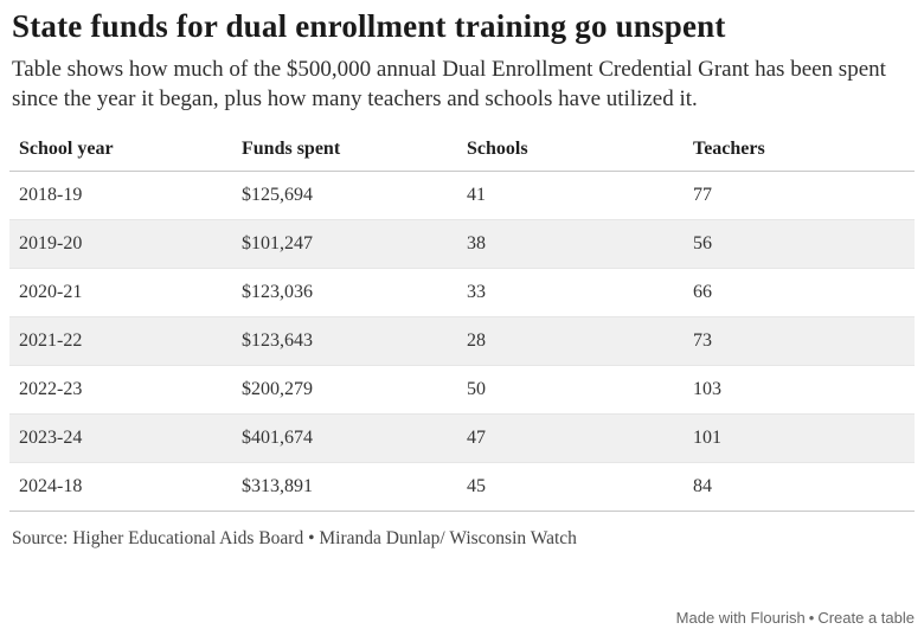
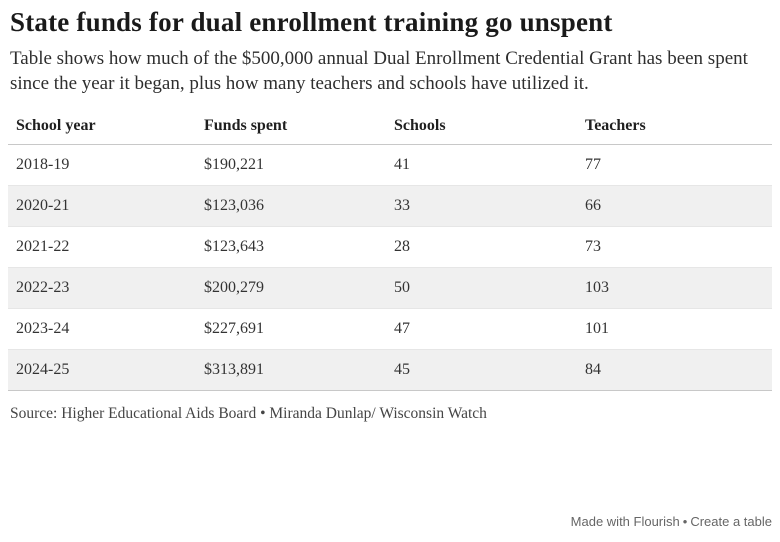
  State funds for dual enrollment training go unspent
  Table shows how much of the $500,000 annual Dual Enrollment Credential Grant has been spent since the year it began, plus how many teachers and schools have utilized it.
  School year	Funds spent	Schools	Teachers
- 2018-19	$125,694	41	77
+ 2018-19	$190,221	41	77
- 2019-20	$101,247	38	56
  2020-21	$123,036	33	66
  2021-22	$123,643	28	73
  2022-23	$200,279	50	103
- 2023-24	$401,674	47	101
+ 2023-24	$227,691	47	101
- 2024-18	$313,891	45	84
+ 2024-25	$313,891	45	84
  Source: Higher Educational Aids Board • Miranda Dunlap/ Wisconsin Watch
  Made with Flourish • Create a table
